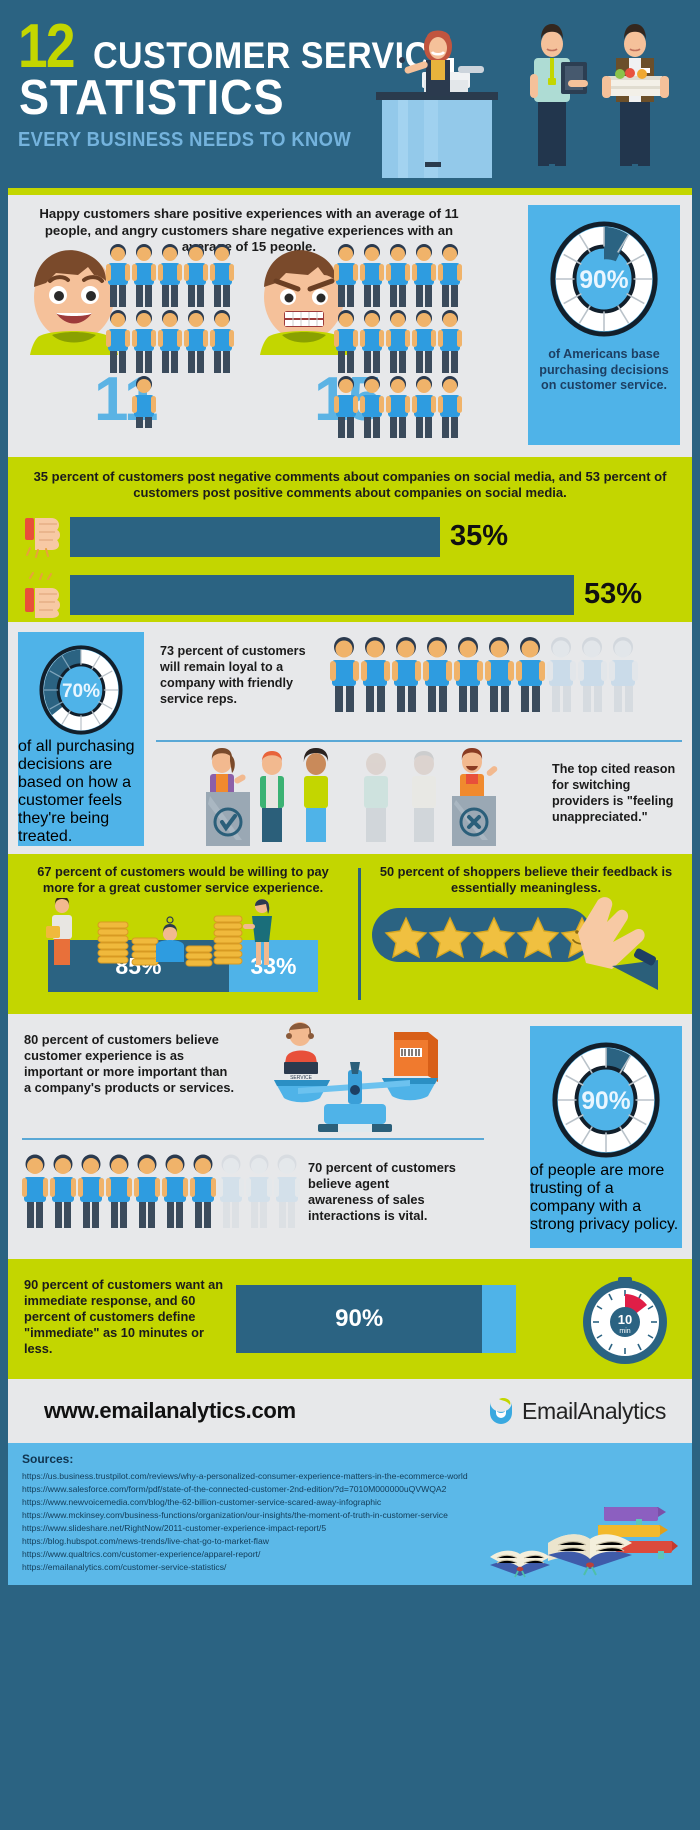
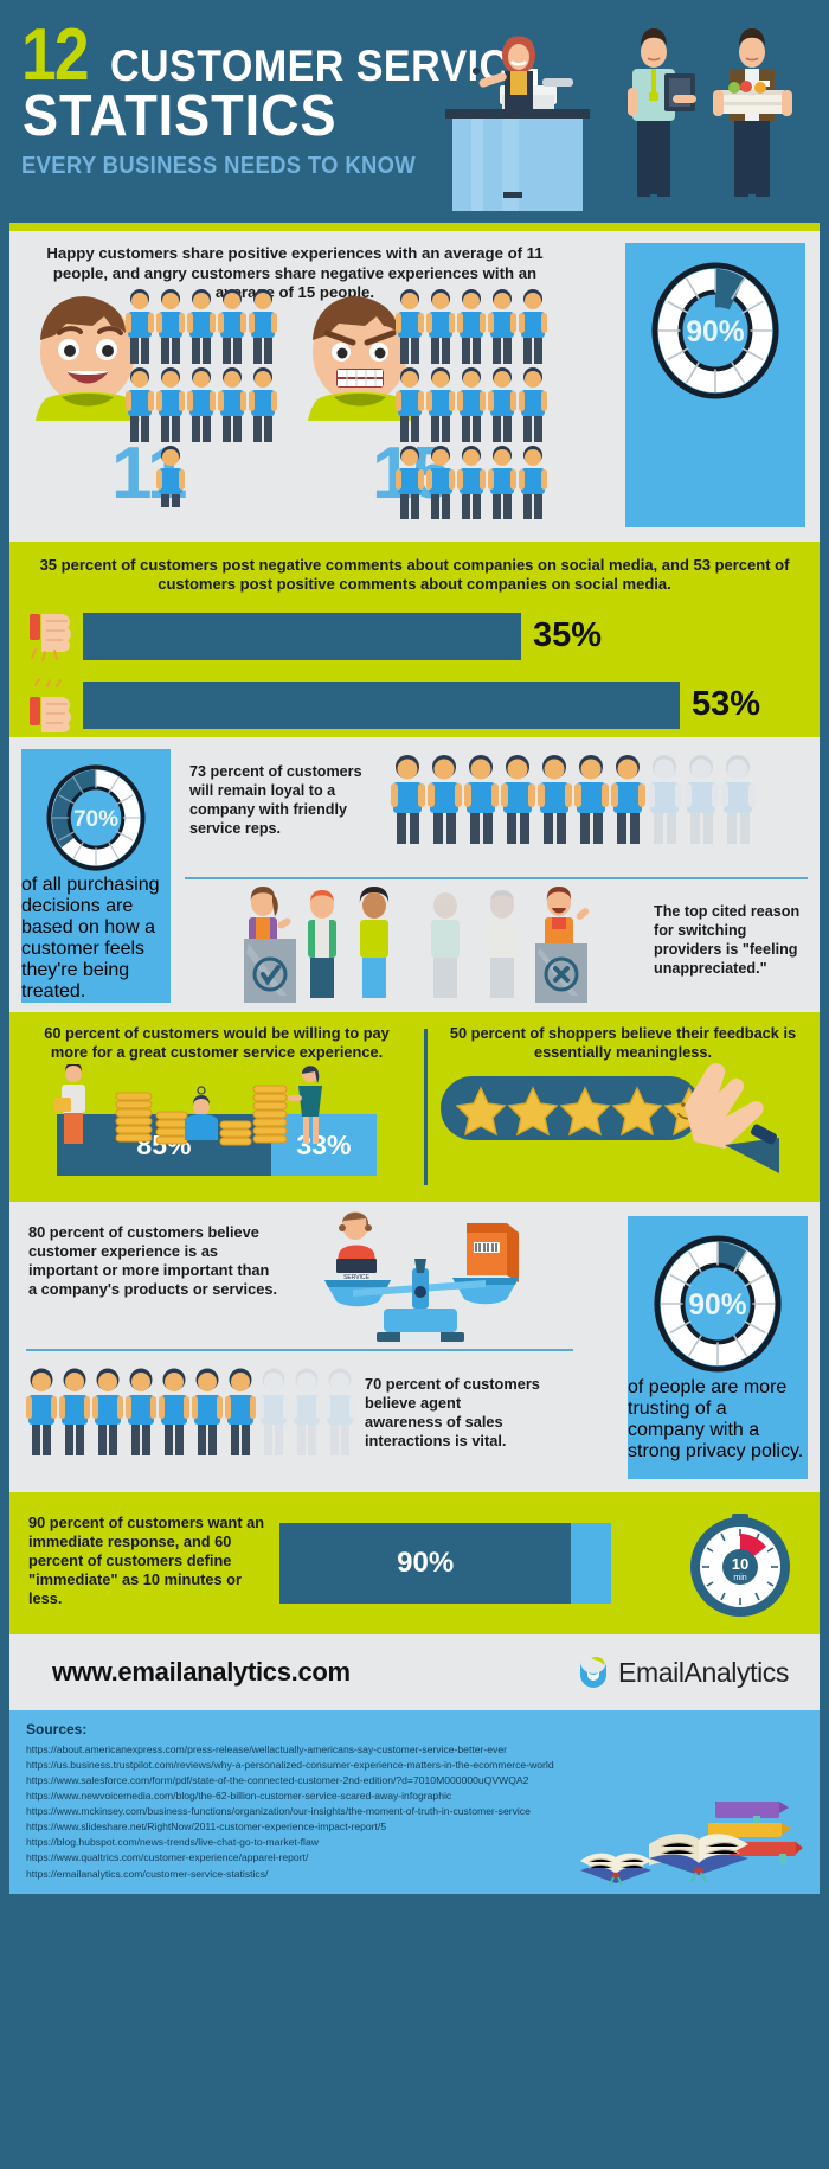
  12
  CUSTOMER SERVIC
  STATISTICS
  EVERY BUSINESS NEEDS TO KNOW
  Happy customers share positive experiences with an average of 11 people, and angry customers share negative experiences with an arae of 15 people.
  90%
- of Americans base purchasing decisions on customer service.
  35 percent of customers post negative comments about companies on social media, and 53 percent of customers post positive comments about companies on social media.
  35%
  53%
  70%
  of all purchasing decisions are based on how a customer feels they're being treated.
  73 percent of customers will remain loyal to a company with friendly service reps.
  The top cited reason for switching providers is "feeling unappreciated."
- 67 percent of customers would be willing to pay more for a great customer service experience.
+ 60 percent of customers would be willing to pay more for a great customer service experience.
  85%
  33%
  50 percent of shoppers believe their feedback is essentially meaningless.
  80 percent of customers believe customer experience is as important or more important than a company's products or services.
  70 percent of customers believe agent awareness of sales interactions is vital.
  90%
  of people are more trusting of a company with a strong privacy policy.
  90 percent of customers want an immediate response, and 60 percent of customers define "immediate" as 10 minutes or less.
  90%
  10
  www.emailanalytics.com
  EmailAnalytics
  Sources:
+ https://about.americanexpress.com/press-release/wellactually-americans-say-customer-service-better-ever
  https://us.business.trustpilot.com/reviews/why-a-personalized-consumer-experience-matters-in-the-ecommerce-world
  https://www.salesforce.com/form/pdf/state-of-the-connected-customer-2nd-edition/?d=7010M000000uQVWQA2
  https://www.newvoicemedia.com/blog/the-62-billion-customer-service-scared-away-infographic
  https://www.mckinsey.com/business-functions/organization/our-insights/the-moment-of-truth-in-customer-service
  https://www.slideshare.net/RightNow/2011-customer-experience-impact-report/5
  https://blog.hubspot.com/news-trends/live-chat-go-to-market-flaw
  https://www.qualtrics.com/customer-experience/apparel-report/
  https://emailanalytics.com/customer-service-statistics/
